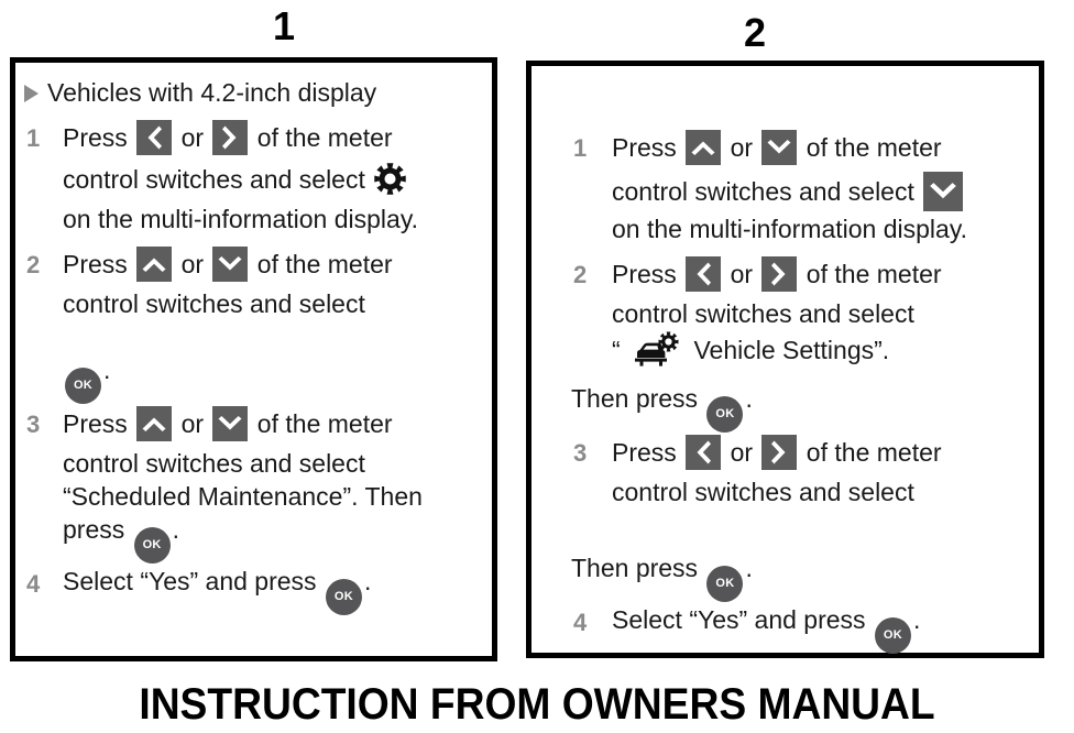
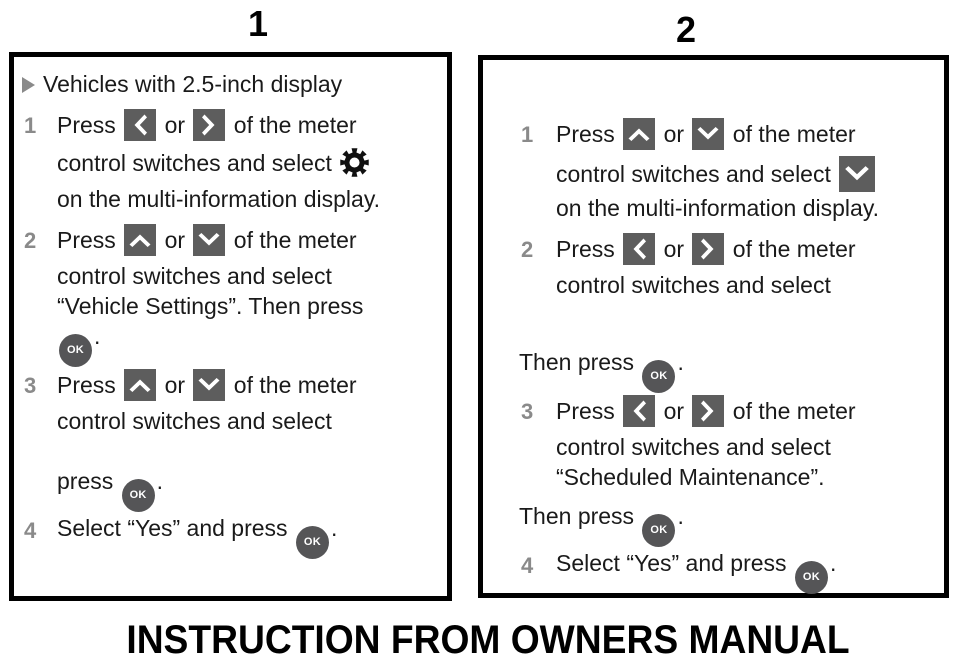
  1
  2
- Vehicles with 4.2-inch display
+ Vehicles with 2.5-inch display
  1
  Press or of the meter
  control switches and select
  on the multi-information display.
  2
  Press or of the meter
  control switches and select
+ “Vehicle Settings”. Then press
  OK.
  3
  Press or of the meter
  control switches and select
- “Scheduled Maintenance”. Then
  press OK.
  4
  Select “Yes” and press OK.
  1
  Press or of the meter
  control switches and select
  on the multi-information display.
  2
  Press or of the meter
  control switches and select
- “ Vehicle Settings”.
  Then press OK.
  3
  Press or of the meter
  control switches and select
+ “Scheduled Maintenance”.
  Then press OK.
  4
  Select “Yes” and press OK.
  INSTRUCTION FROM OWNERS MANUAL
